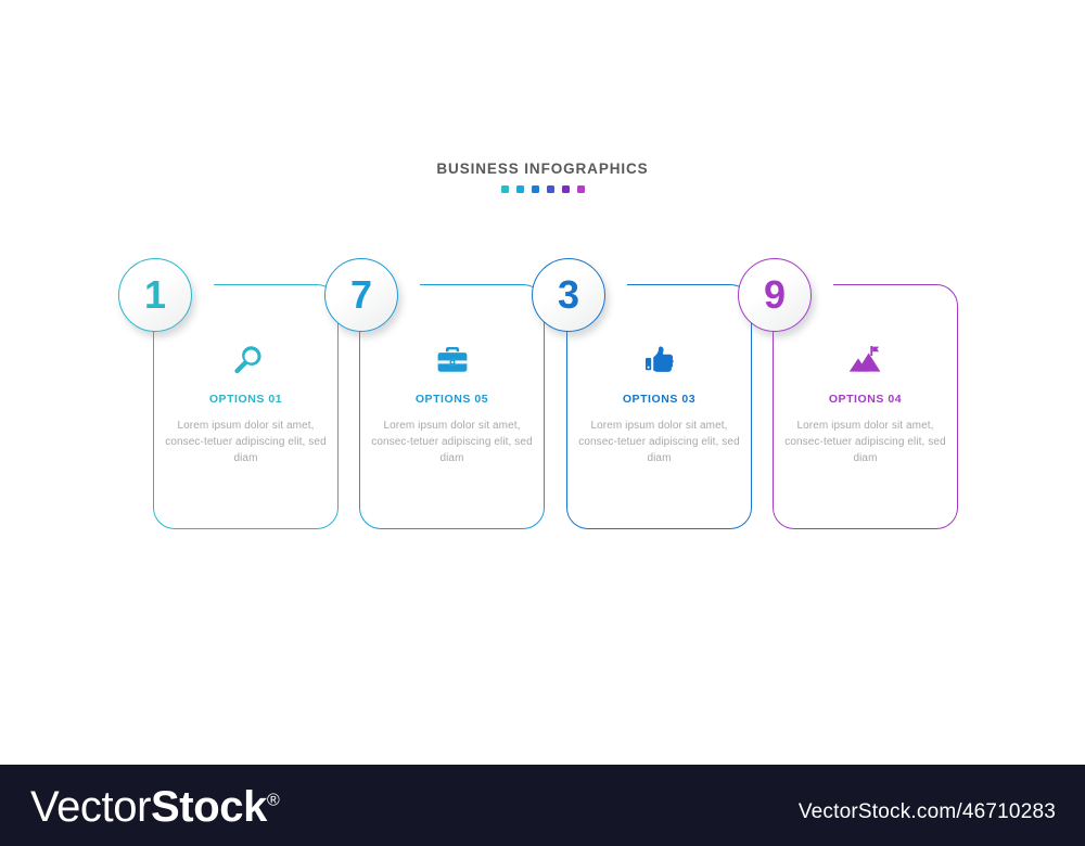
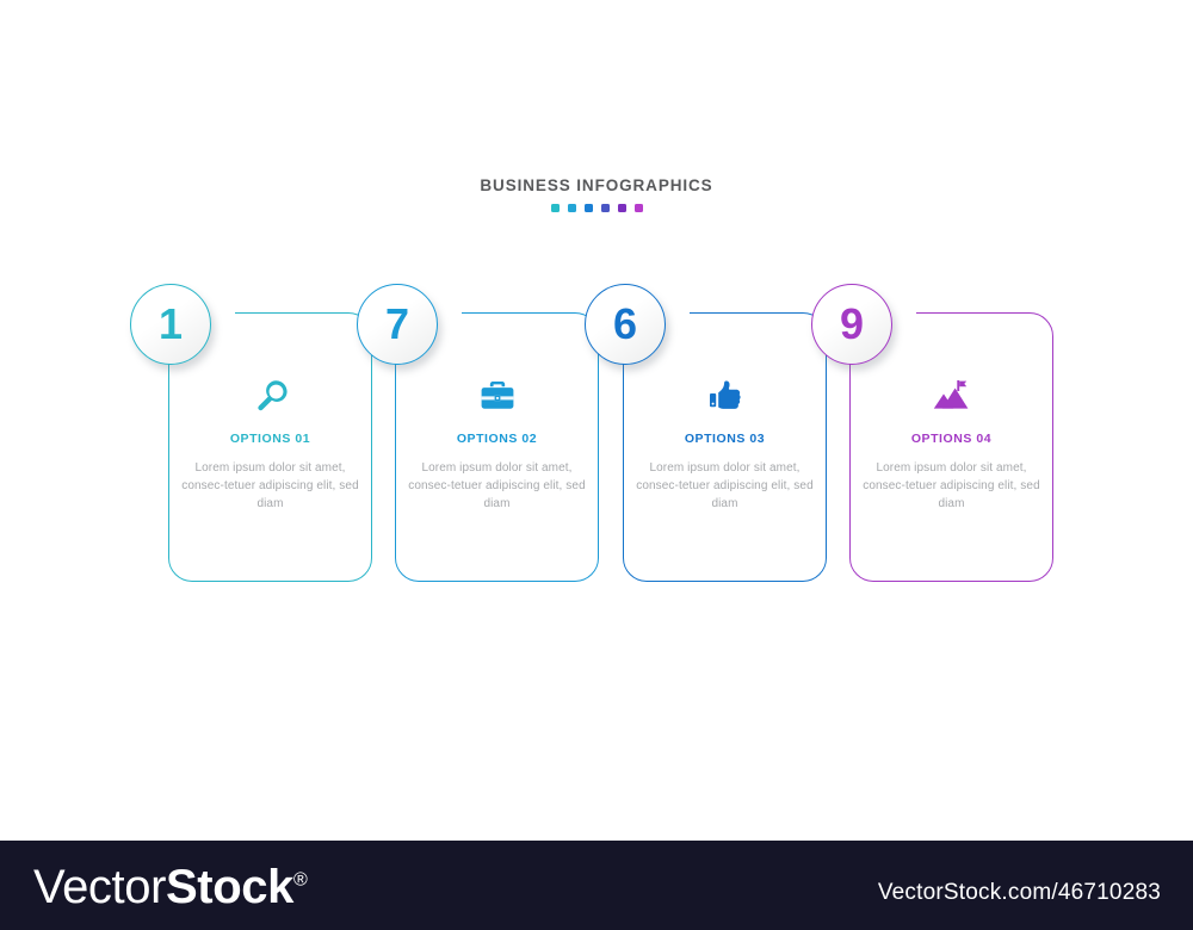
  BUSINESS INFOGRAPHICS
  OPTIONS 01
  Lorem ipsum dolor sit amet, consec-tetuer adipiscing elit, sed diam
  1
- OPTIONS 05
+ OPTIONS 02
  Lorem ipsum dolor sit amet, consec-tetuer adipiscing elit, sed diam
  7
  OPTIONS 03
  Lorem ipsum dolor sit amet, consec-tetuer adipiscing elit, sed diam
- 3
+ 6
  OPTIONS 04
  Lorem ipsum dolor sit amet, consec-tetuer adipiscing elit, sed diam
  9
  VectorStock®
  VectorStock.com/46710283
